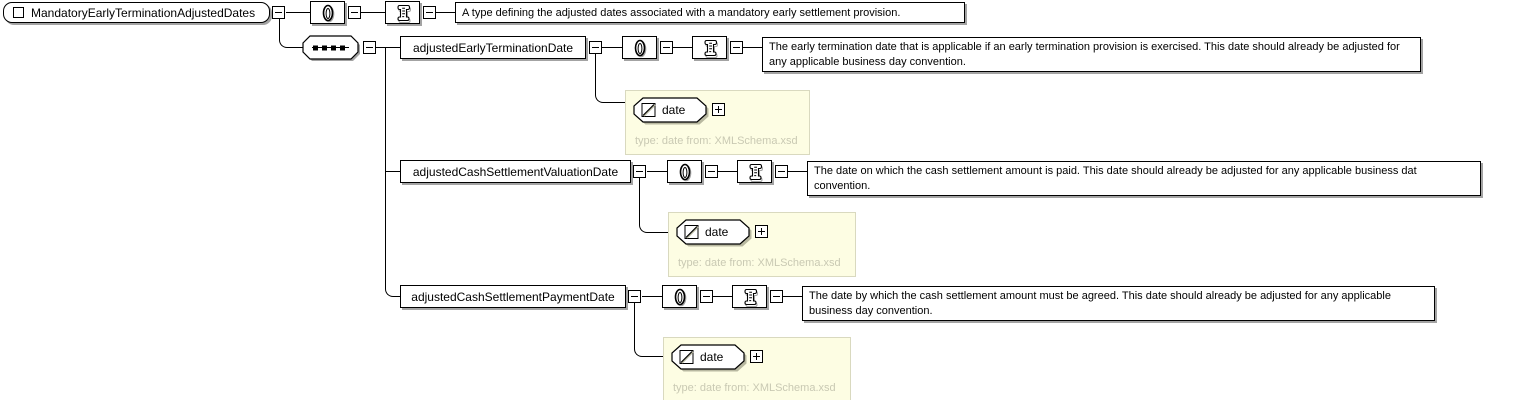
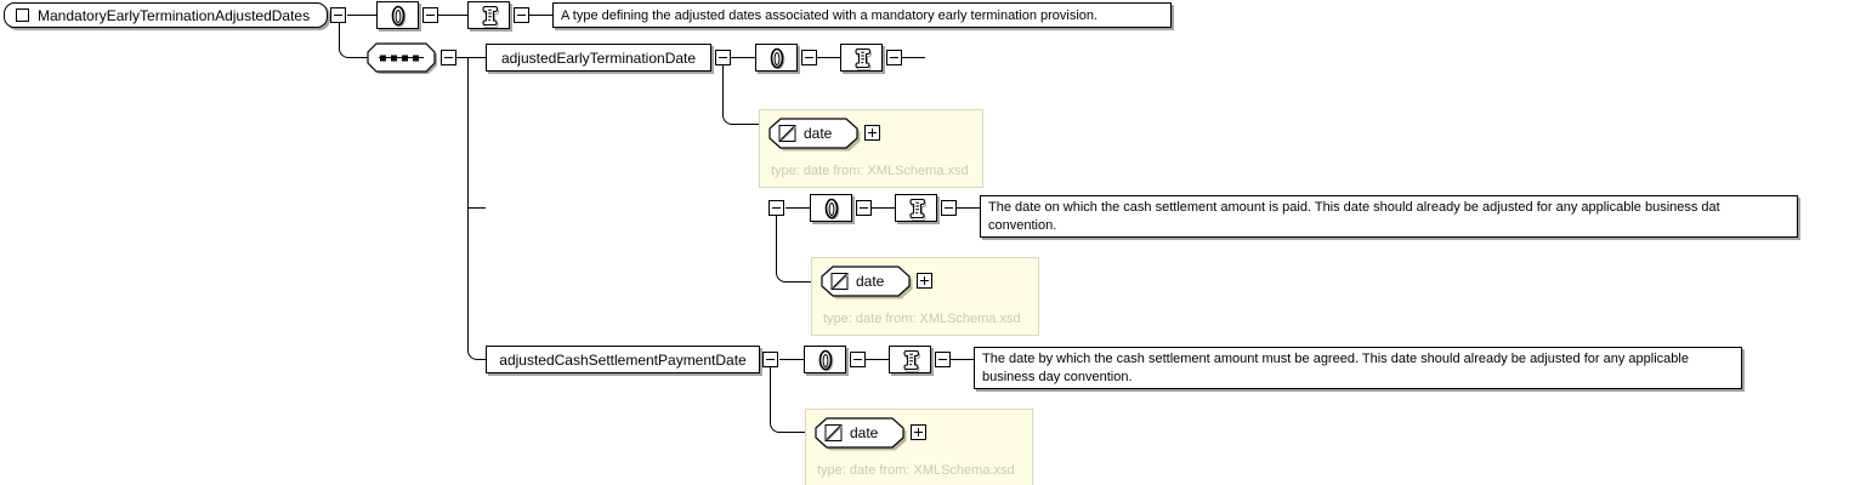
  MandatoryEarlyTerminationAdjustedDates
- A type defining the adjusted dates associated with a mandatory early settlement provision.
+ A type defining the adjusted dates associated with a mandatory early termination provision.
  adjustedEarlyTerminationDate
- The early termination date that is applicable if an early termination provision is exercised. This date should already be adjusted for any applicable business day convention.
  date
  type: date from: XMLSchema.xsd
- adjustedCashSettlementValuationDate
  The date on which the cash settlement amount is paid. This date should already be adjusted for any applicable business dat convention.
  date
  type: date from: XMLSchema.xsd
  adjustedCashSettlementPaymentDate
  The date by which the cash settlement amount must be agreed. This date should already be adjusted for any applicable business day convention.
  date
  type: date from: XMLSchema.xsd
